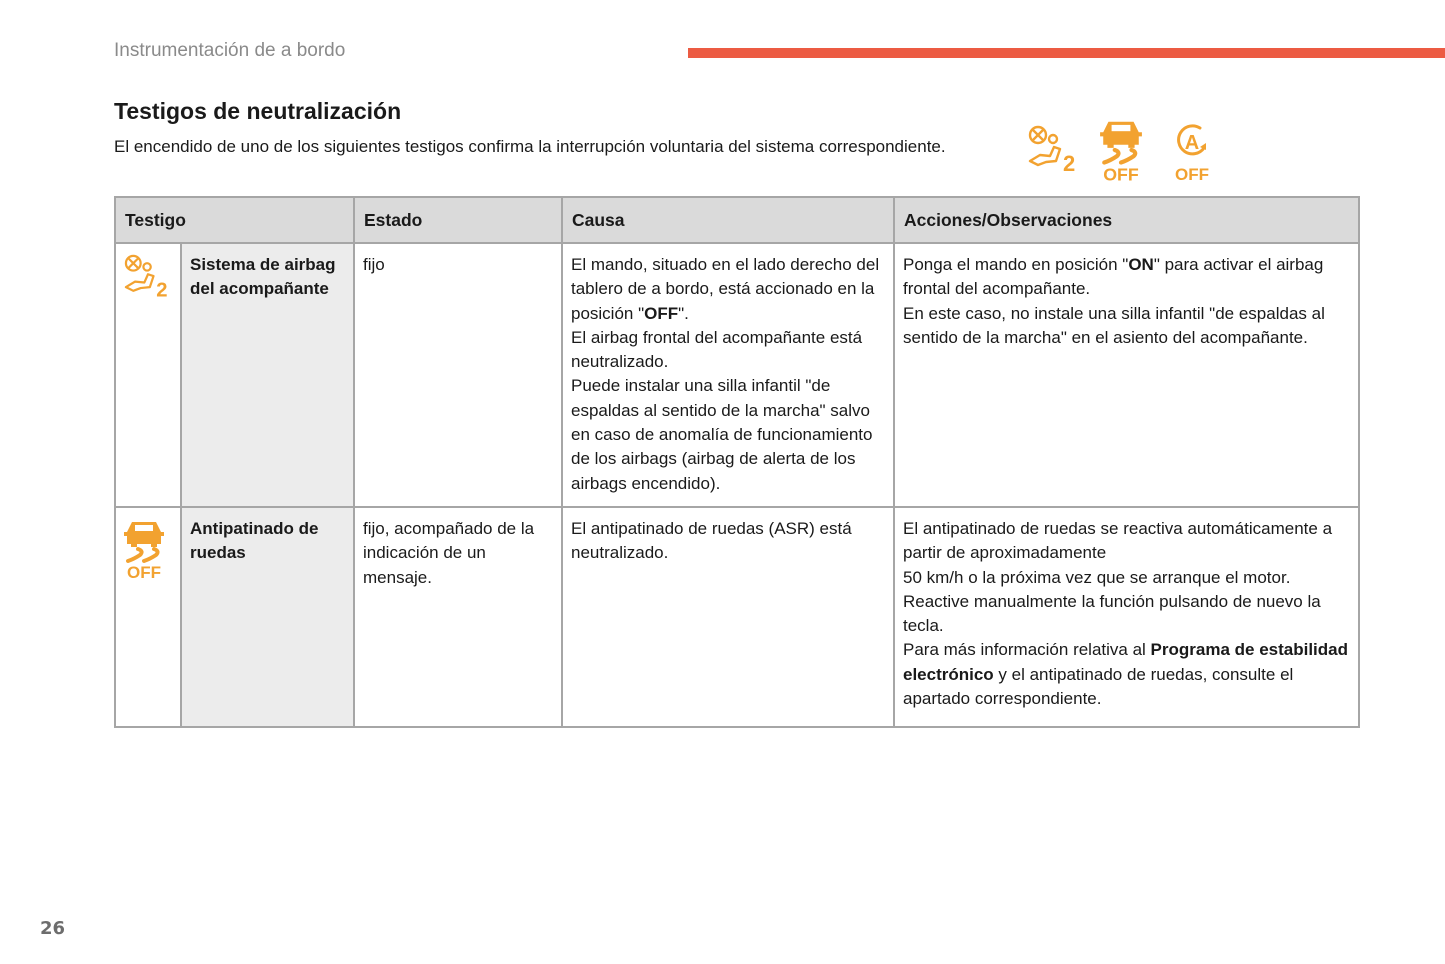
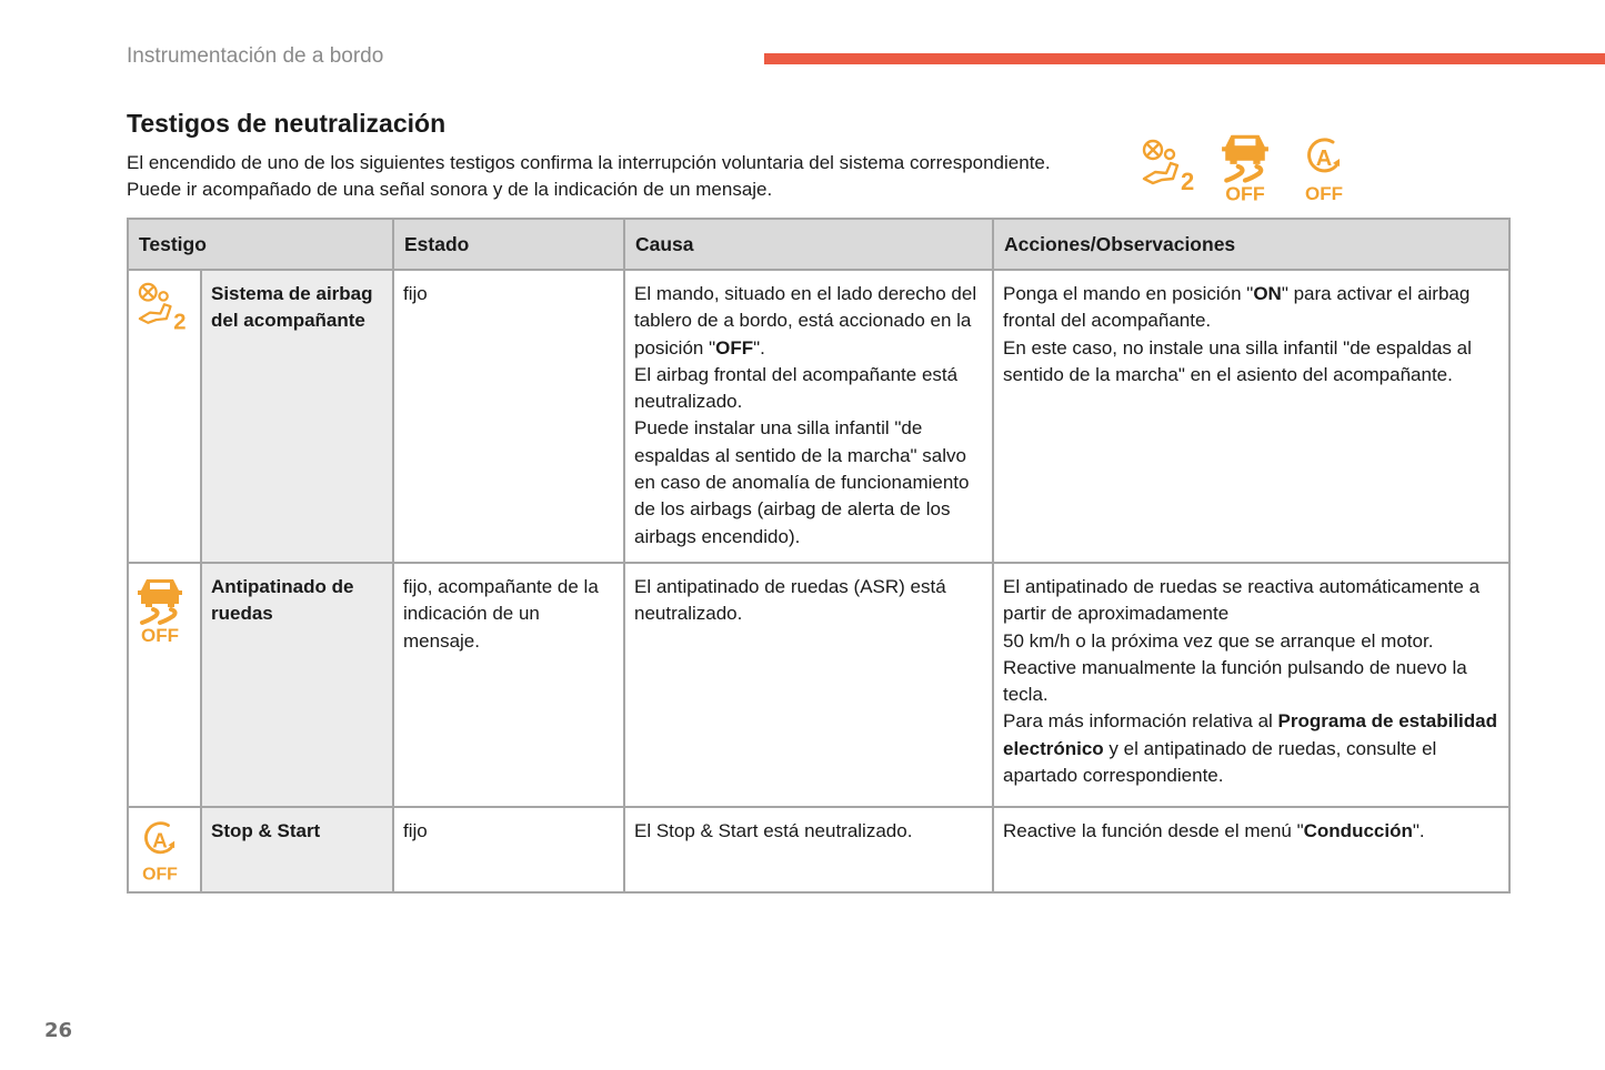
  Instrumentación de a bordo
  Testigos de neutralización
  El encendido de uno de los siguientes testigos confirma la interrupción voluntaria del sistema correspondiente.
+ Puede ir acompañado de una señal sonora y de la indicación de un mensaje.
  Testigo	Estado	Causa	Acciones/Observaciones
  	Sistema de airbag del acompañante	fijo	El mando, situado en el lado derecho del tablero de a bordo, está accionado en la posición "OFF".El airbag frontal del acompañante está neutralizado.Puede instalar una silla infantil "de espaldas al sentido de la marcha" salvo en caso de anomalía de funcionamiento de los airbags (airbag de alerta de los airbags encendido).	Ponga el mando en posición "ON" para activar el airbag frontal del acompañante.En este caso, no instale una silla infantil "de espaldas al sentido de la marcha" en el asiento del acompañante.
- 	Antipatinado de ruedas	fijo, acompañado de la indicación de un mensaje.	El antipatinado de ruedas (ASR) está neutralizado.	El antipatinado de ruedas se reactiva automáticamente a partir de aproximadamente50 km/h o la próxima vez que se arranque el motor.Reactive manualmente la función pulsando de nuevo la tecla.Para más información relativa al Programa de estabilidad electrónico y el antipatinado de ruedas, consulte el apartado correspondiente.
+ 	Antipatinado de ruedas	fijo, acompañante de la indicación de un mensaje.	El antipatinado de ruedas (ASR) está neutralizado.	El antipatinado de ruedas se reactiva automáticamente a partir de aproximadamente50 km/h o la próxima vez que se arranque el motor.Reactive manualmente la función pulsando de nuevo la tecla.Para más información relativa al Programa de estabilidad electrónico y el antipatinado de ruedas, consulte el apartado correspondiente.
+ 	Stop & Start	fijo	El Stop & Start está neutralizado.	Reactive la función desde el menú "Conducción".
  26
